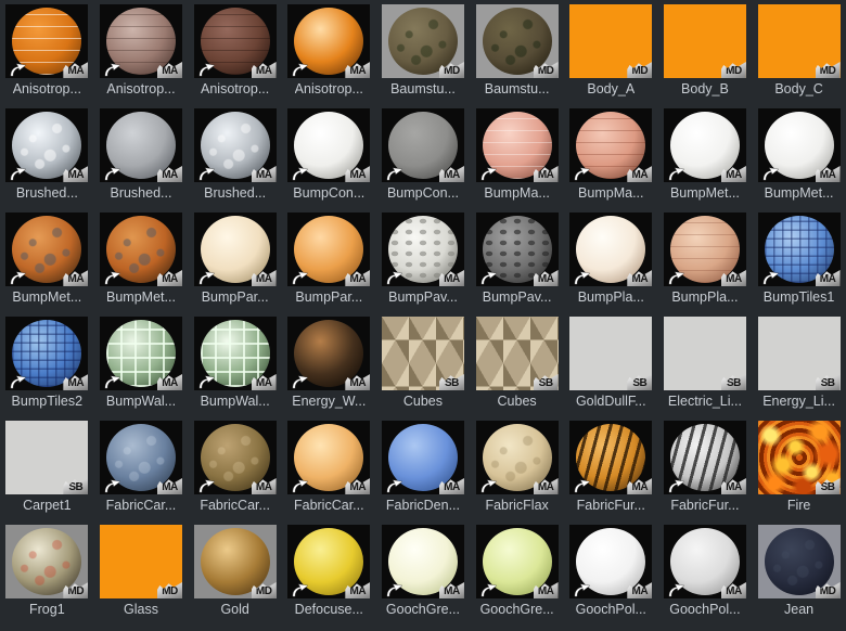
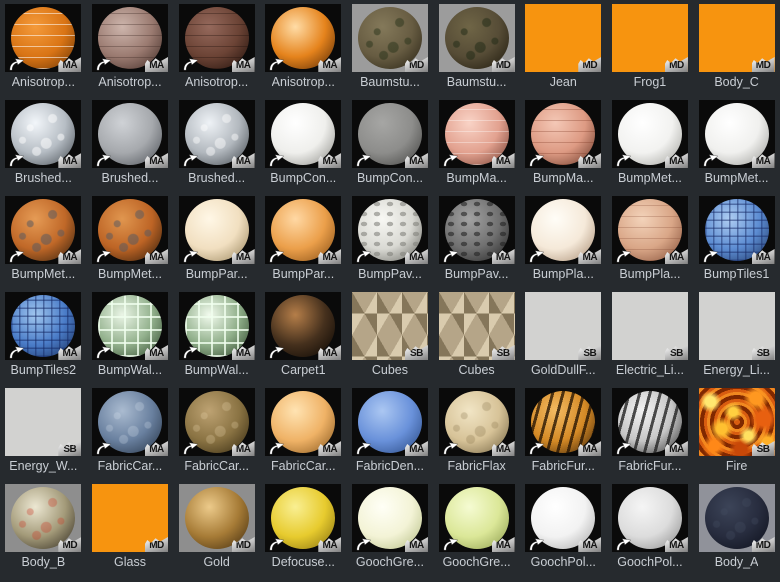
  MA
  Anisotrop...
  MA
  Anisotrop...
  MA
  Anisotrop...
  MA
  Anisotrop...
  MD
  Baumstu...
  MD
  Baumstu...
  MD
- Body_A
+ Jean
  MD
- Body_B
+ Frog1
  MD
  Body_C
  MA
  Brushed...
  MA
  Brushed...
  MA
  Brushed...
  MA
  BumpCon...
  MA
  BumpCon...
  MA
  BumpMa...
  MA
  BumpMa...
  MA
  BumpMet...
  MA
  BumpMet...
  MA
  BumpMet...
  MA
  BumpMet...
  MA
  BumpPar...
  MA
  BumpPar...
  MA
  BumpPav...
  MA
  BumpPav...
  MA
  BumpPla...
  MA
  BumpPla...
  MA
  BumpTiles1
  MA
  BumpTiles2
  MA
  BumpWal...
  MA
  BumpWal...
  MA
- Energy_W...
+ Carpet1
  SB
  Cubes
  SB
  Cubes
  SB
  GoldDullF...
  SB
  Electric_Li...
  SB
  Energy_Li...
  SB
- Carpet1
+ Energy_W...
  MA
  FabricCar...
  MA
  FabricCar...
  MA
  FabricCar...
  MA
  FabricDen...
  MA
  FabricFlax
  MA
  FabricFur...
  MA
  FabricFur...
  SB
  Fire
  MD
- Frog1
+ Body_B
  MD
  Glass
  MD
  Gold
  MA
  Defocuse...
  MA
  GoochGre...
  MA
  GoochGre...
  MA
  GoochPol...
  MA
  GoochPol...
  MD
- Jean
+ Body_A
